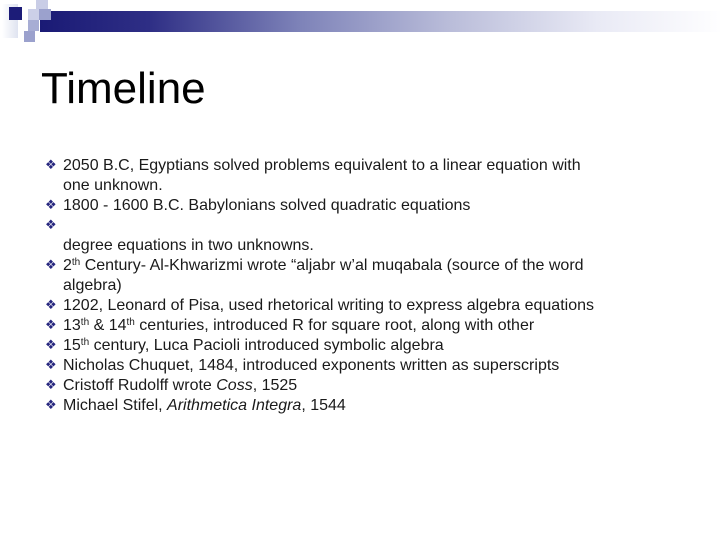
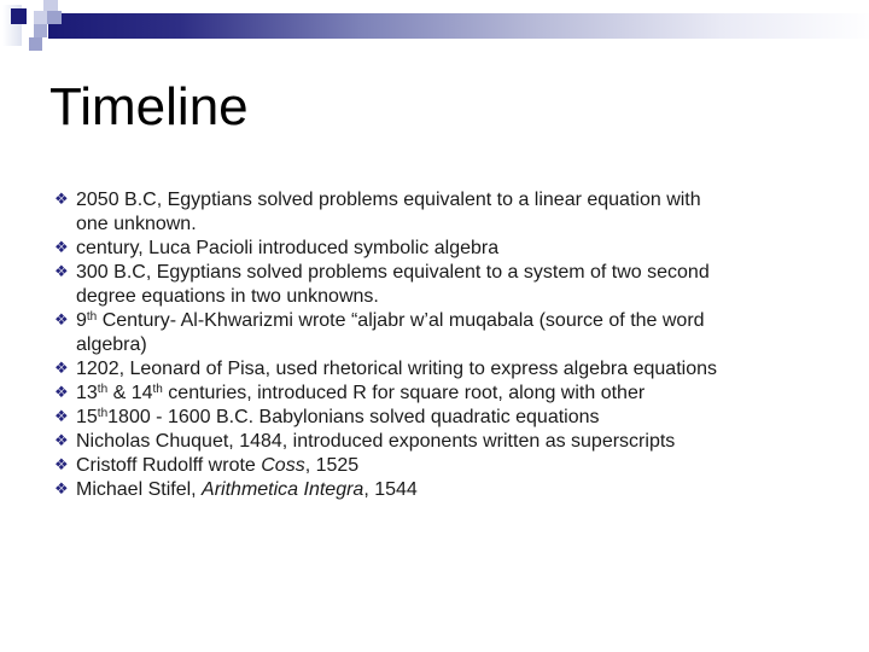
  Timeline
  ❖
  2050 B.C, Egyptians solved problems equivalent to a linear equation with
  one unknown.
  ❖
- 1800 - 1600 B.C. Babylonians solved quadratic equations
+ century, Luca Pacioli introduced symbolic algebra
  ❖
+ 300 B.C, Egyptians solved problems equivalent to a system of two second
  degree equations in two unknowns.
  ❖
- 2th Century- Al-Khwarizmi wrote “aljabr w’al muqabala (source of the word
+ 9th Century- Al-Khwarizmi wrote “aljabr w’al muqabala (source of the word
  algebra)
  ❖
  1202, Leonard of Pisa, used rhetorical writing to express algebra equations
  ❖
  13th & 14th centuries, introduced R for square root, along with other
  ❖
- 15th century, Luca Pacioli introduced symbolic algebra
+ 15th1800 - 1600 B.C. Babylonians solved quadratic equations
  ❖
  Nicholas Chuquet, 1484, introduced exponents written as superscripts
  ❖
  Cristoff Rudolff wrote Coss, 1525
  ❖
  Michael Stifel, Arithmetica Integra, 1544
